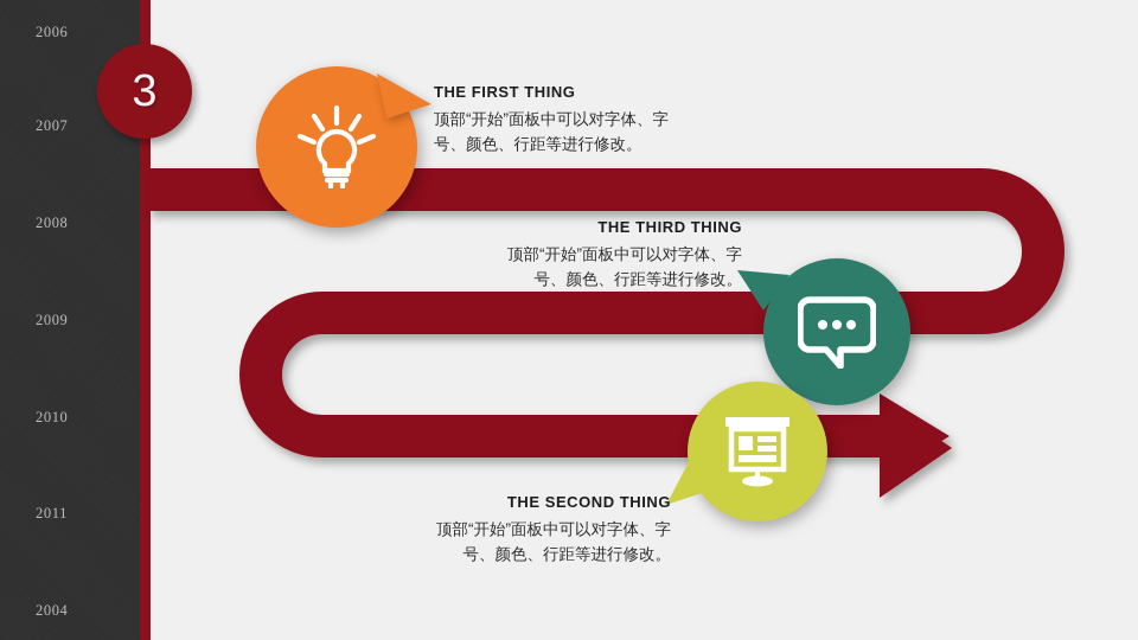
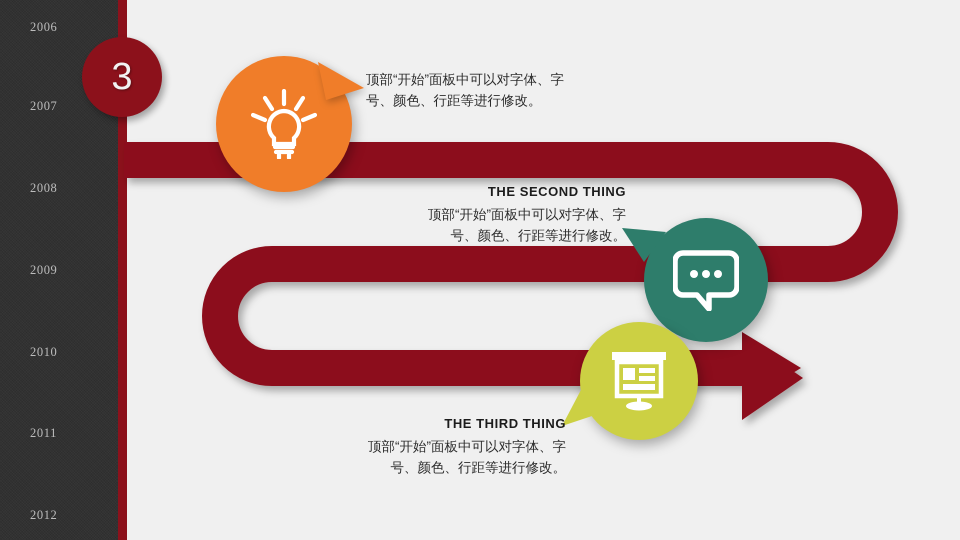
  2006
  2007
  2008
  2009
  2010
  2011
- 2004
+ 2012
  3
- THE FIRST THING
  顶部“开始”面板中可以对字体、字
  号、颜色、行距等进行修改。
- THE THIRD THING
+ THE SECOND THING
  顶部“开始”面板中可以对字体、字
  号、颜色、行距等进行修改。
- THE SECOND THING
+ THE THIRD THING
  顶部“开始”面板中可以对字体、字
  号、颜色、行距等进行修改。
